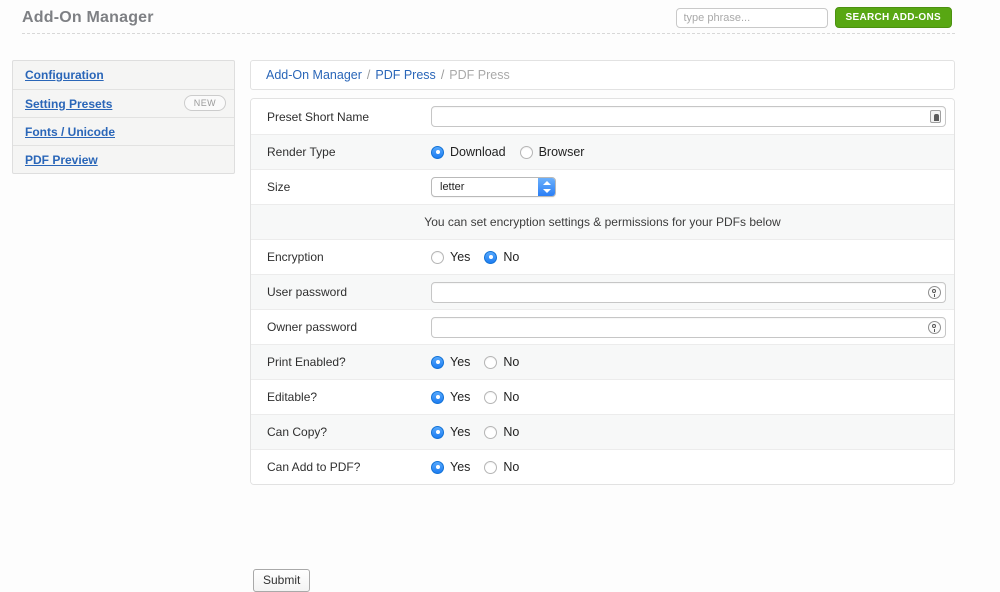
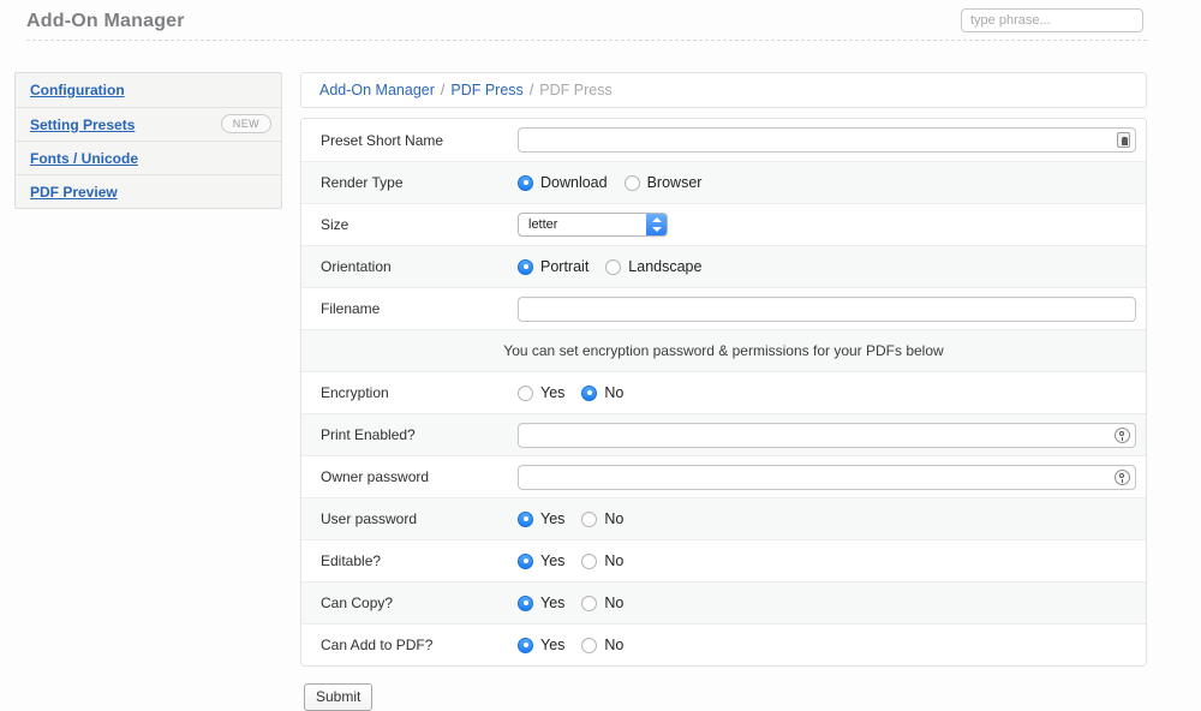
  Add-On Manager
  type phrase...
- SEARCH ADD-ONS
  Configuration
  Setting Presets
  NEW
  Fonts / Unicode
  PDF Preview
  Add-On Manager
  /
  PDF Press
  /
  PDF Press
  Preset Short Name
  Render Type
  Download
  Browser
  Size
  letter
+ Orientation
+ Portrait
+ Landscape
+ Filename
- You can set encryption settings & permissions for your PDFs below
+ You can set encryption password & permissions for your PDFs below
  Encryption
  Yes
  No
- User password
+ Print Enabled?
  Owner password
- Print Enabled?
+ User password
  Yes
  No
  Editable?
  Yes
  No
  Can Copy?
  Yes
  No
  Can Add to PDF?
  Yes
  No
  Submit
